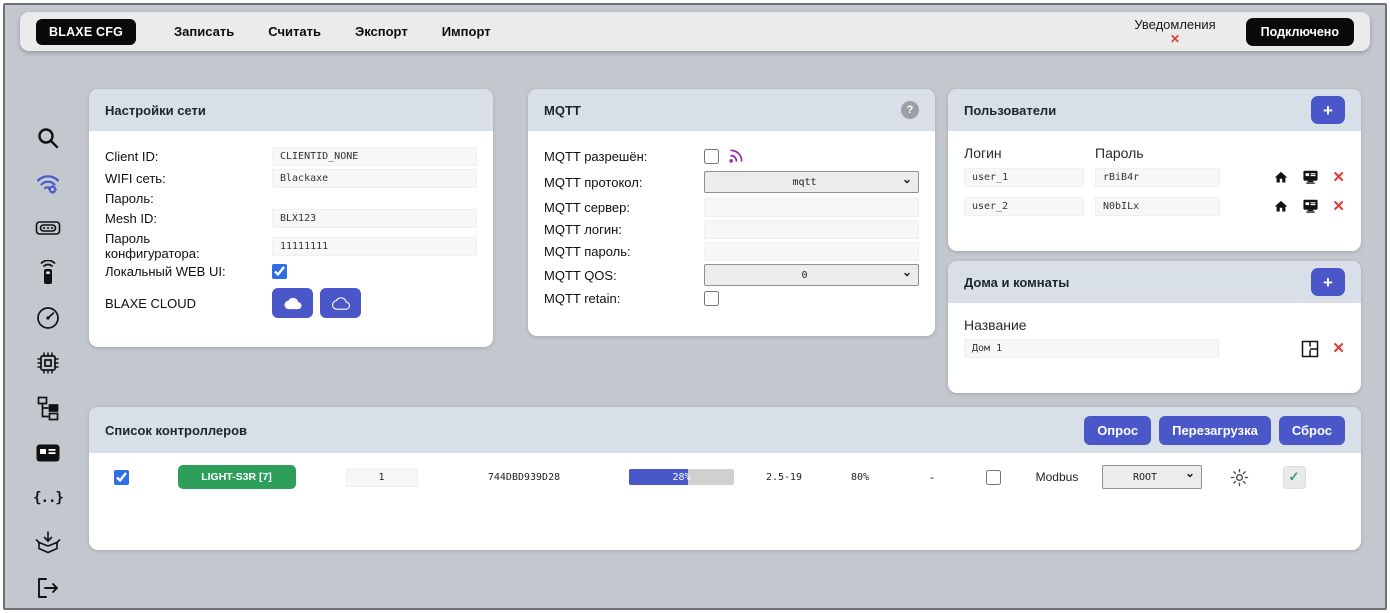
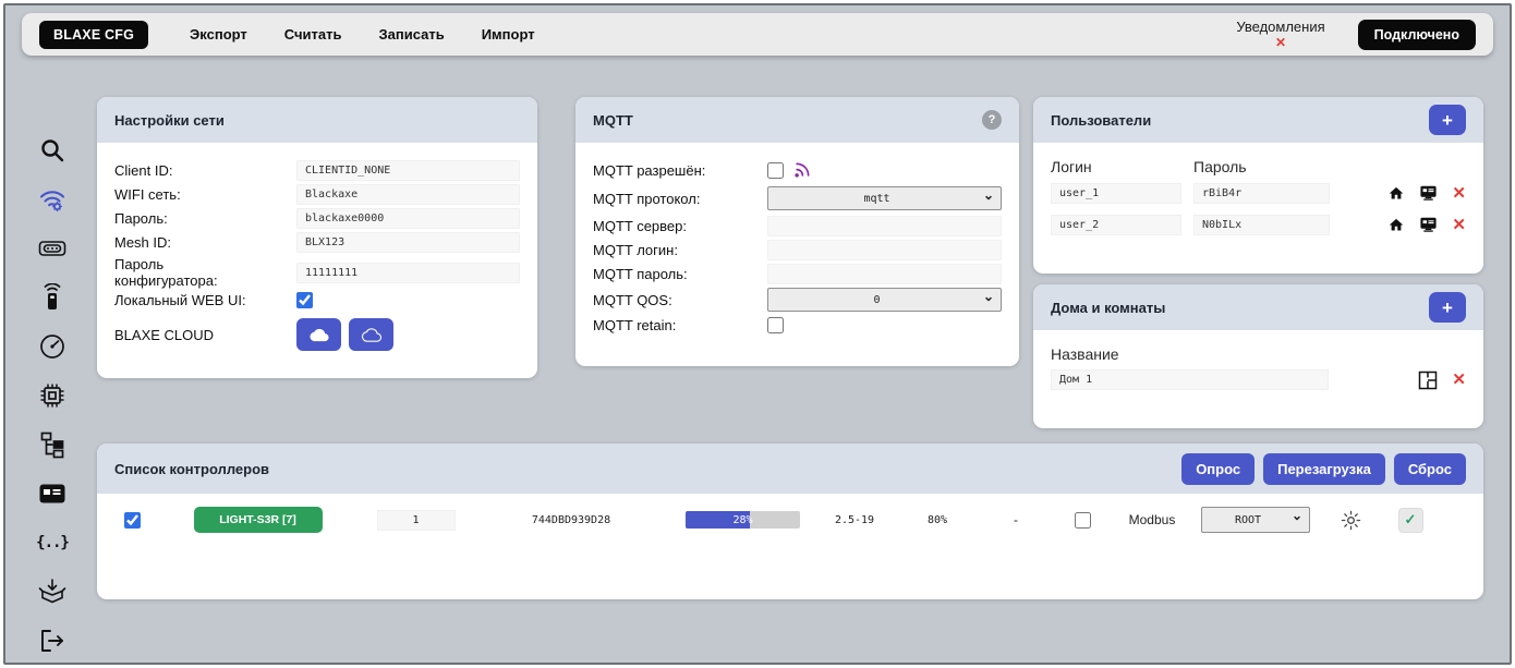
  BLAXE CFG
- Записать
+ Экспорт
  Считать
- Экспорт
+ Записать
  Импорт
  Уведомления
  ✕
  Подключено
  {..}
  Настройки сети
  Client ID:
  CLIENTID_NONE
  WIFI сеть:
  Blackaxe
  Пароль:
+ blackaxe0000
  Mesh ID:
  BLX123
  Пароль конфигуратора:
  11111111
  Локальный WEB UI:
  BLAXE CLOUD
  MQTT
  ?
  MQTT разрешён:
  MQTT протокол:
  mqtt
  MQTT сервер:
  MQTT логин:
  MQTT пароль:
  MQTT QOS:
  0
  MQTT retain:
  Пользователи
  +
  Логин
  Пароль
  user_1
  rBiB4r
  ✕
  user_2
  N0bILx
  ✕
  Дома и комнаты
  +
  Название
  Дом 1
  ✕
  Список контроллеров
  Опрос
  Перезагрузка
  Сброс
  LIGHT-S3R [7]
  1
  744DBD939D28
  28%
  2.5-19
  80%
  -
  Modbus
  ROOT
  ✓
